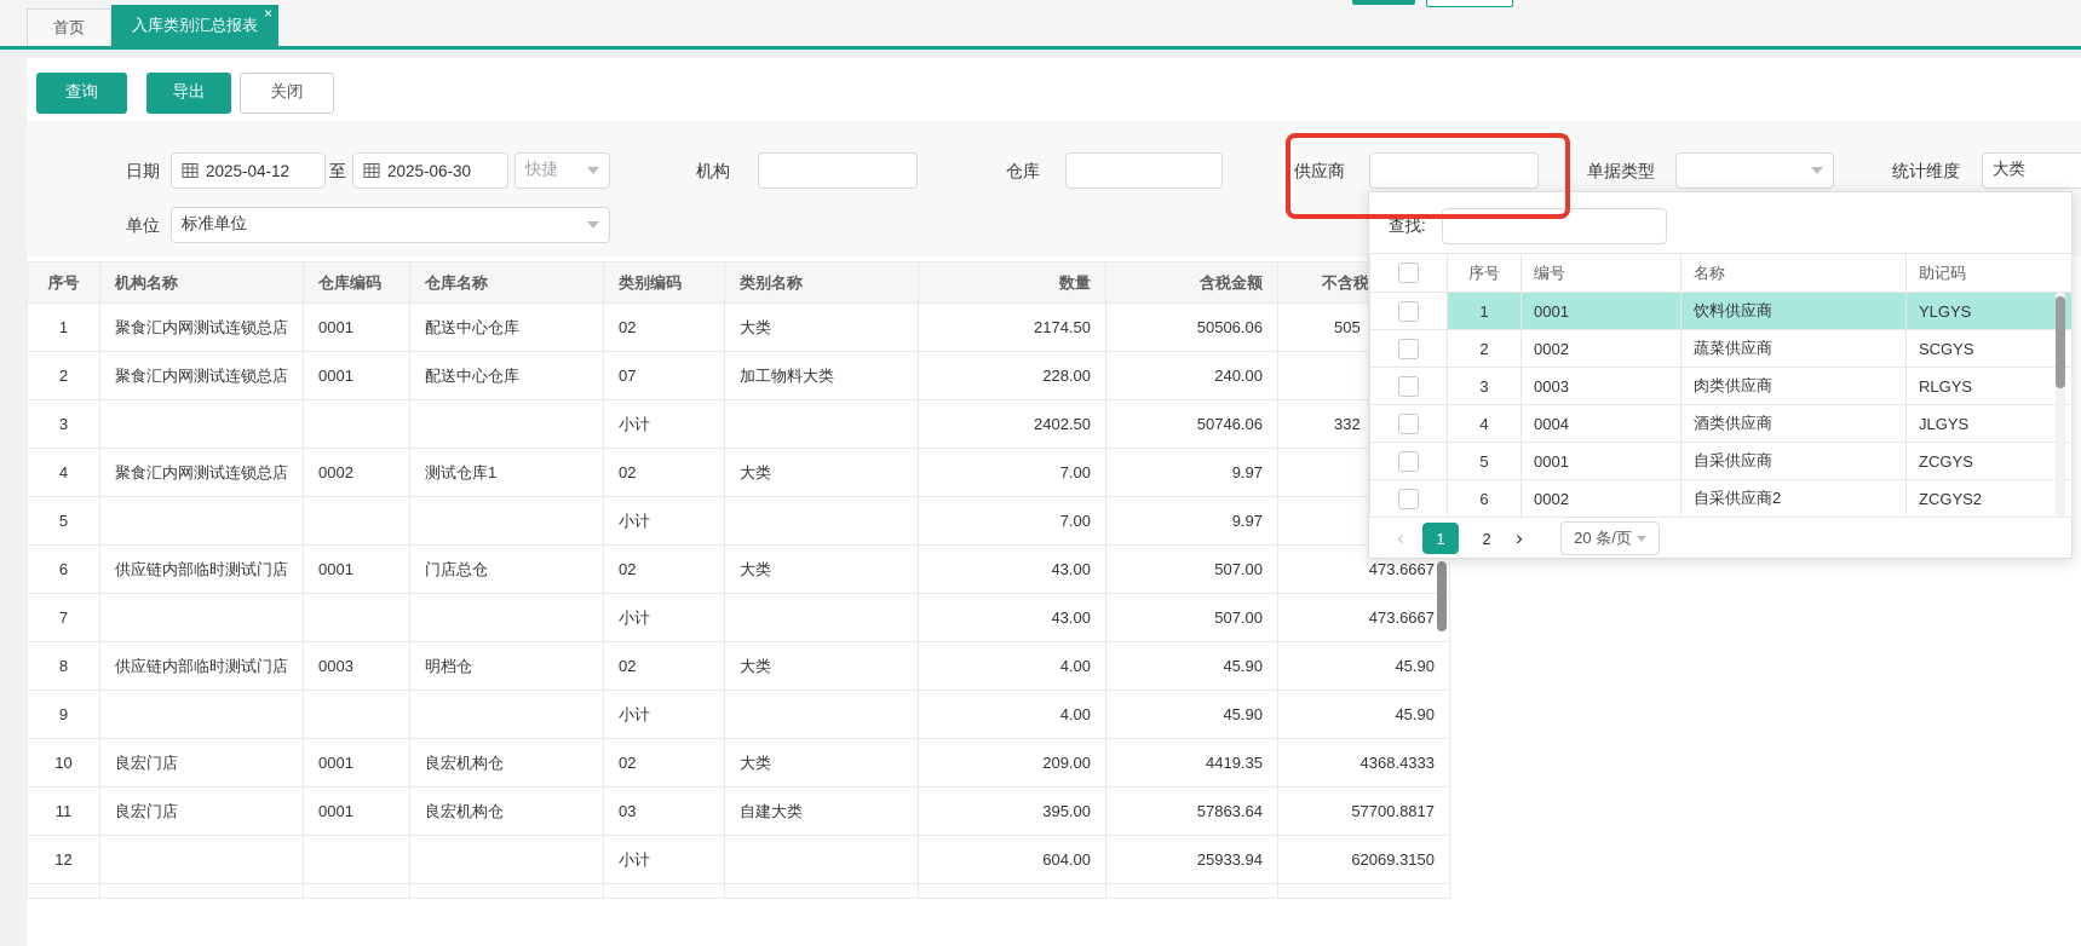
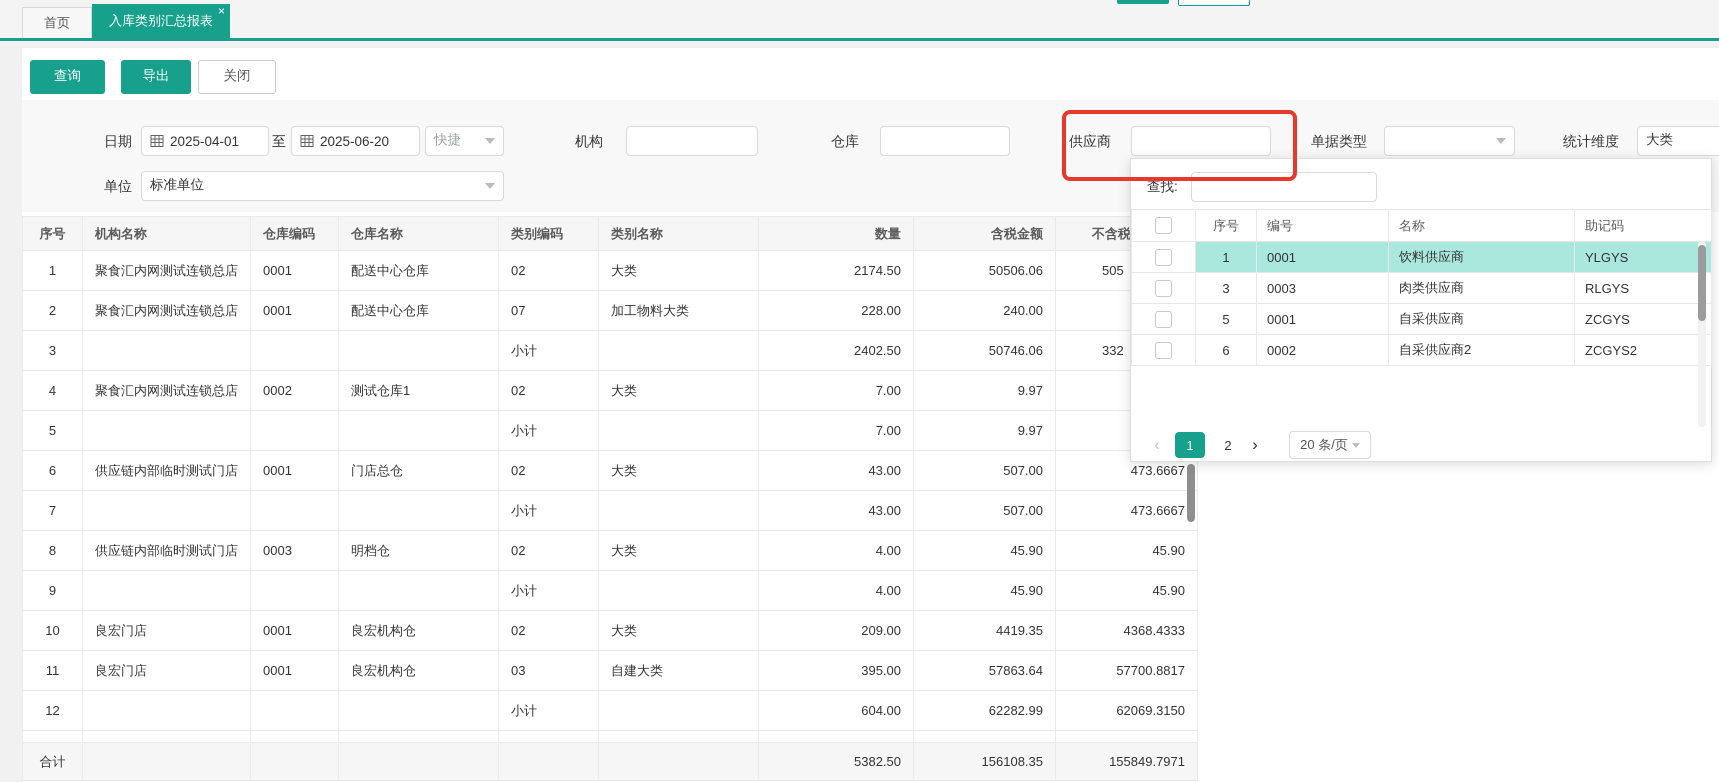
  首页
  入库类别汇总报表
  ×
  查询
  导出
  关闭
  日期
- 2025-04-12
+ 2025-04-01
  至
- 2025-06-30
+ 2025-06-20
  快捷
  机构
  仓库
  供应商
  单据类型
  统计维度
  大类
  单位
  标准单位
  序号	机构名称	仓库编码	仓库名称	类别编码	类别名称	数量	含税金额	不含税
  1	聚食汇内网测试连锁总店	0001	配送中心仓库	02	大类	2174.50	50506.06	505
  2	聚食汇内网测试连锁总店	0001	配送中心仓库	07	加工物料大类	228.00	240.00
  3				小计		2402.50	50746.06	332
  4	聚食汇内网测试连锁总店	0002	测试仓库1	02	大类	7.00	9.97
  5				小计		7.00	9.97
  6	供应链内部临时测试门店	0001	门店总仓	02	大类	43.00	507.00	473.6667
  7				小计		43.00	507.00	473.6667
  8	供应链内部临时测试门店	0003	明档仓	02	大类	4.00	45.90	45.90
  9				小计		4.00	45.90	45.90
  10	良宏门店	0001	良宏机构仓	02	大类	209.00	4419.35	4368.4333
  11	良宏门店	0001	良宏机构仓	03	自建大类	395.00	57863.64	57700.8817
- 12				小计		604.00	25933.94	62069.3150
+ 12				小计		604.00	62282.99	62069.3150
+ 合计						5382.50	156108.35	155849.7971
  查找:
  	序号	编号	名称	助记码
  	1	0001	饮料供应商	YLGYS
- 	2	0002	蔬菜供应商	SCGYS
  	3	0003	肉类供应商	RLGYS
- 	4	0004	酒类供应商	JLGYS
  	5	0001	自采供应商	ZCGYS
  	6	0002	自采供应商2	ZCGYS2
  ‹
  1
  2
  ›
  20 条/页
